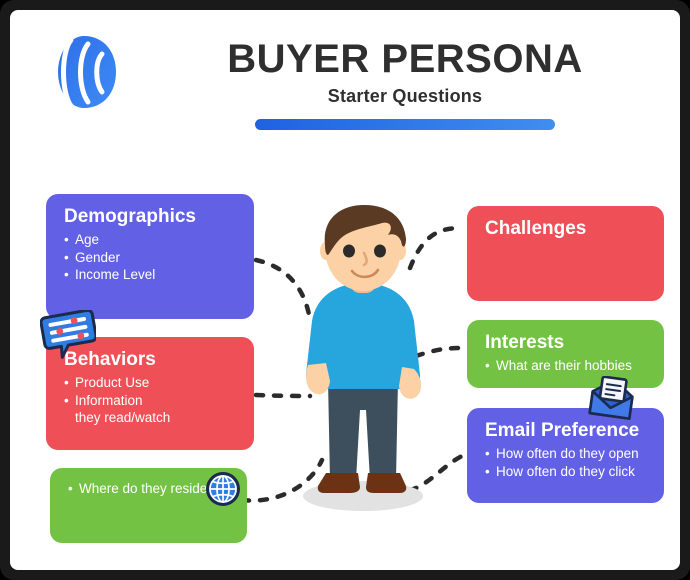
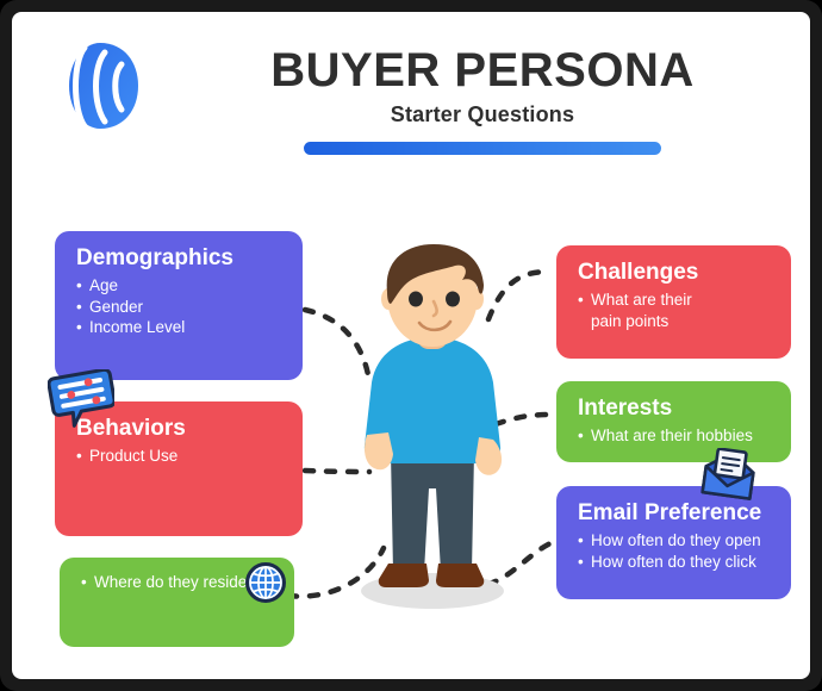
  BUYER PERSONA
  Starter Questions
  Demographics
  Age
  Gender
  Income Level
  Behaviors
  Product Use
- Information
- they read/watch
  Where do they reside
  Challenges
+ What are their
+ pain points
  Interests
  What are their hobbies
  Email Preference
  How often do they open
  How often do they click
